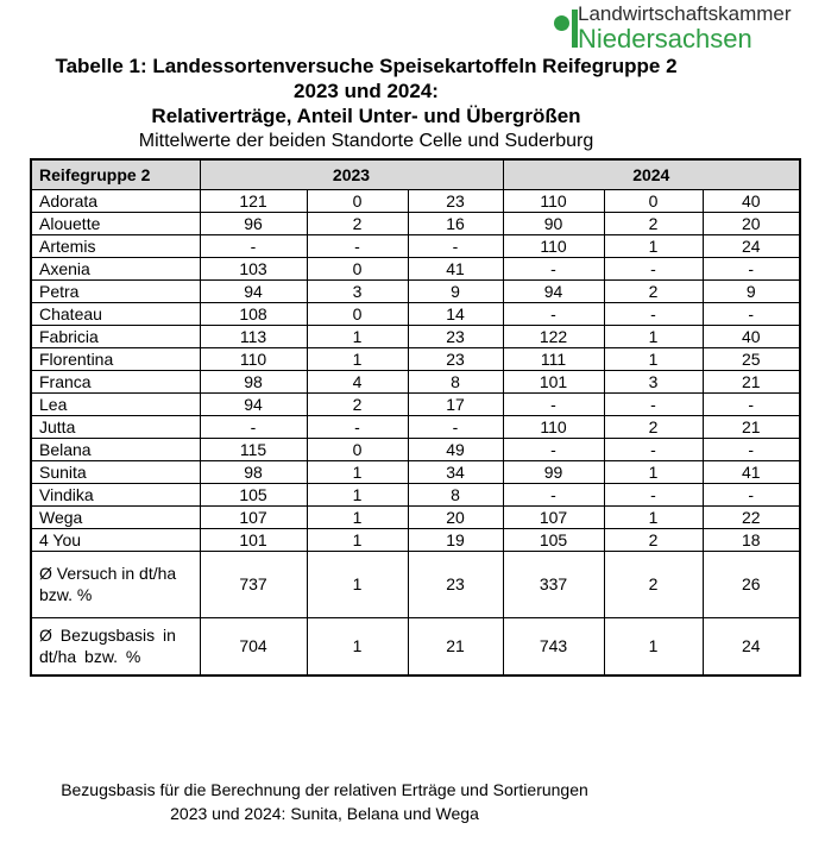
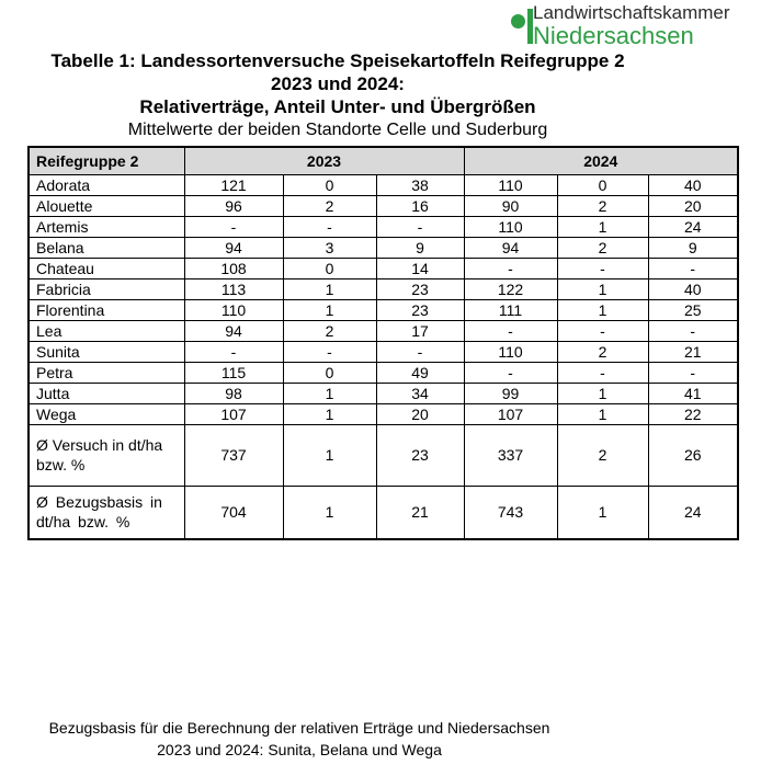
  Landwirtschaftskammer
  Niedersachsen
  Tabelle 1: Landessortenversuche Speisekartoffeln Reifegruppe 2
  2023 und 2024:
  Relativerträge, Anteil Unter- und Übergrößen
  Mittelwerte der beiden Standorte Celle und Suderburg
  Reifegruppe 2	2023	2024
- Adorata	121	0	23	110	0	40
+ Adorata	121	0	38	110	0	40
  Alouette	96	2	16	90	2	20
  Artemis	-	-	-	110	1	24
- Axenia	103	0	41	-	-	-
- Petra	94	3	9	94	2	9
+ Belana	94	3	9	94	2	9
  Chateau	108	0	14	-	-	-
  Fabricia	113	1	23	122	1	40
  Florentina	110	1	23	111	1	25
- Franca	98	4	8	101	3	21
  Lea	94	2	17	-	-	-
- Jutta	-	-	-	110	2	21
+ Sunita	-	-	-	110	2	21
- Belana	115	0	49	-	-	-
+ Petra	115	0	49	-	-	-
- Sunita	98	1	34	99	1	41
+ Jutta	98	1	34	99	1	41
- Vindika	105	1	8	-	-	-
  Wega	107	1	20	107	1	22
- 4 You	101	1	19	105	2	18
  Ø Versuch in dt/ha bzw. %	737	1	23	337	2	26
  Ø Bezugsbasis in dt/ha bzw. %	704	1	21	743	1	24
- Bezugsbasis für die Berechnung der relativen Erträge und Sortierungen
+ Bezugsbasis für die Berechnung der relativen Erträge und Niedersachsen
  2023 und 2024: Sunita, Belana und Wega
